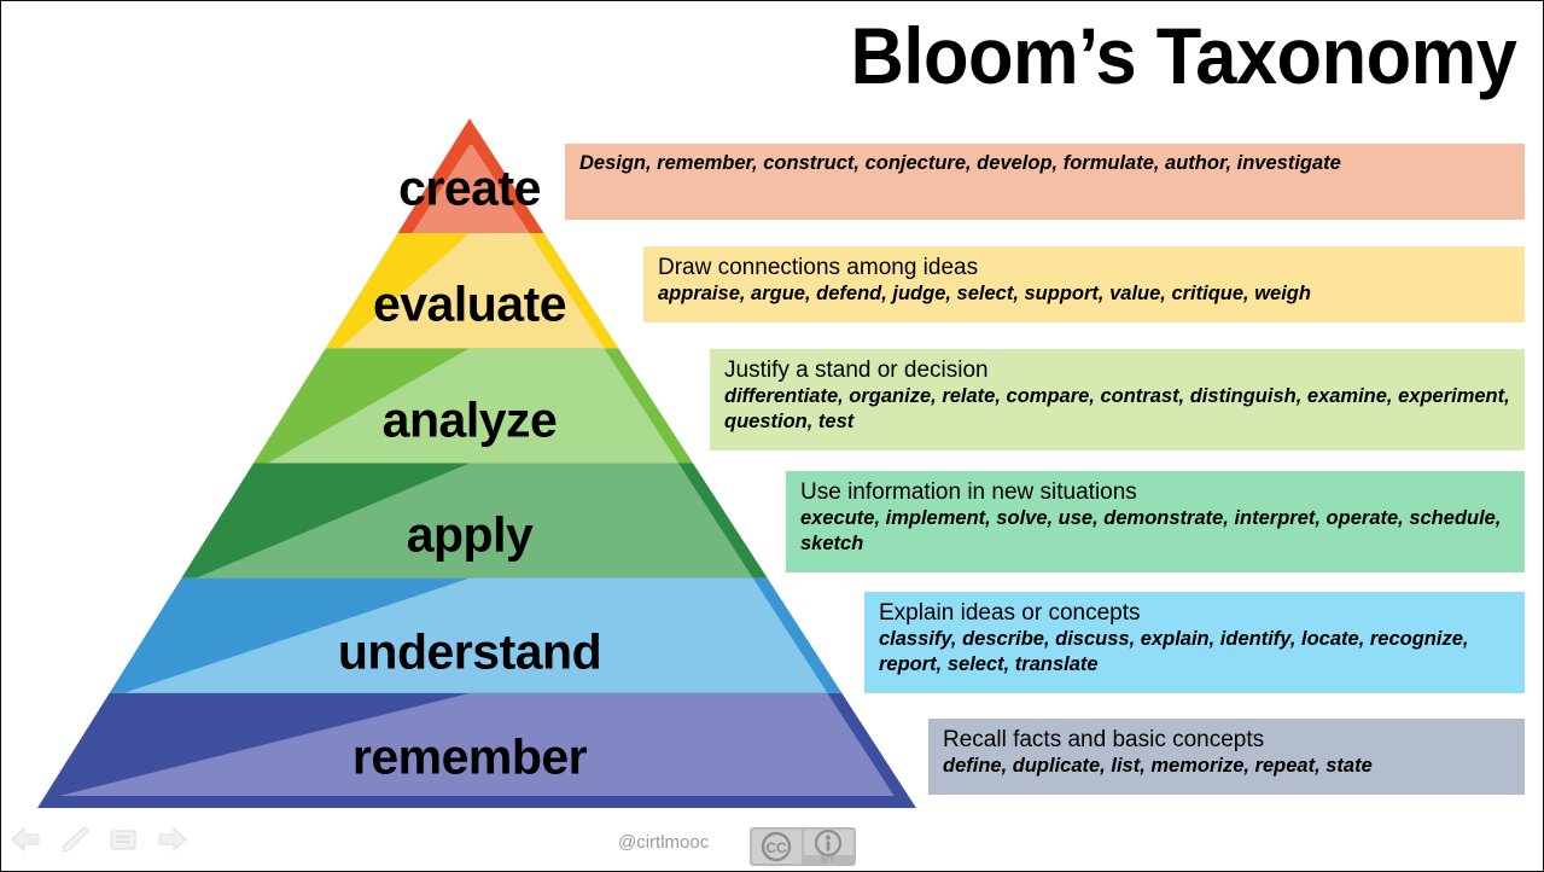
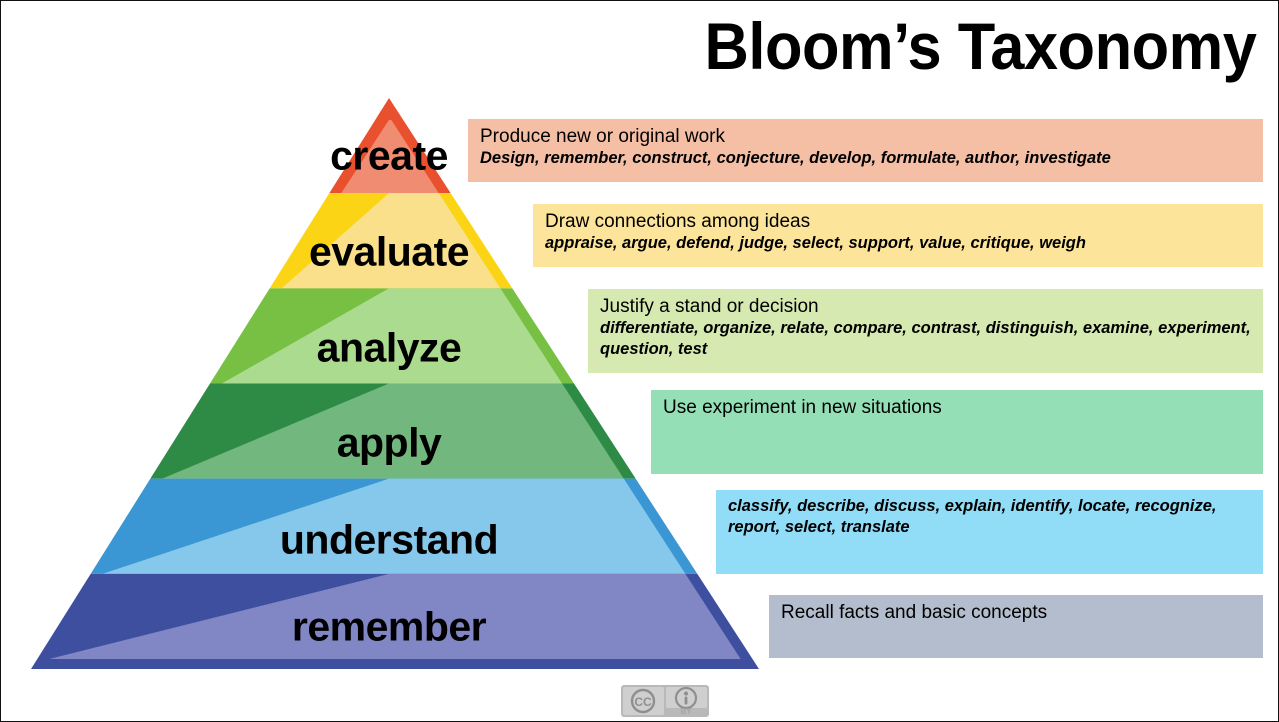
  Bloom’s Taxonomy
  create
  evaluate
  analyze
  apply
  understand
  remember
+ Produce new or original work
  Design, remember, construct, conjecture, develop, formulate, author, investigate
  Draw connections among ideas
  appraise, argue, defend, judge, select, support, value, critique, weigh
  Justify a stand or decision
  differentiate, organize, relate, compare, contrast, distinguish, examine, experiment, question, test
- Use information in new situations
+ Use experiment in new situations
- execute, implement, solve, use, demonstrate, interpret, operate, schedule, sketch
- Explain ideas or concepts
  classify, describe, discuss, explain, identify, locate, recognize, report, select, translate
  Recall facts and basic concepts
- define, duplicate, list, memorize, repeat, state
- @cirtlmooc
  CC
  BY
